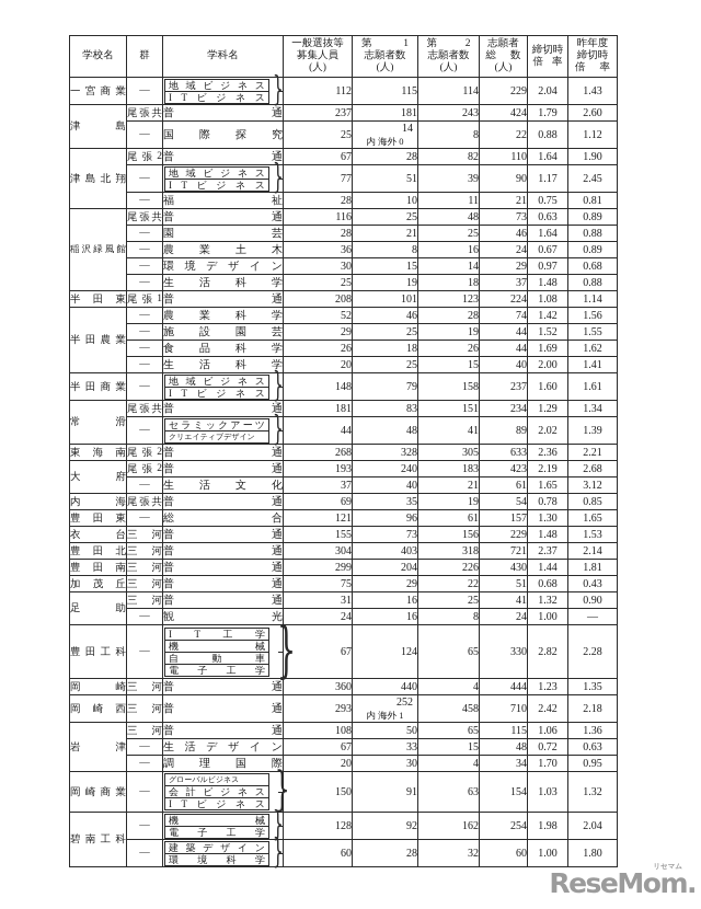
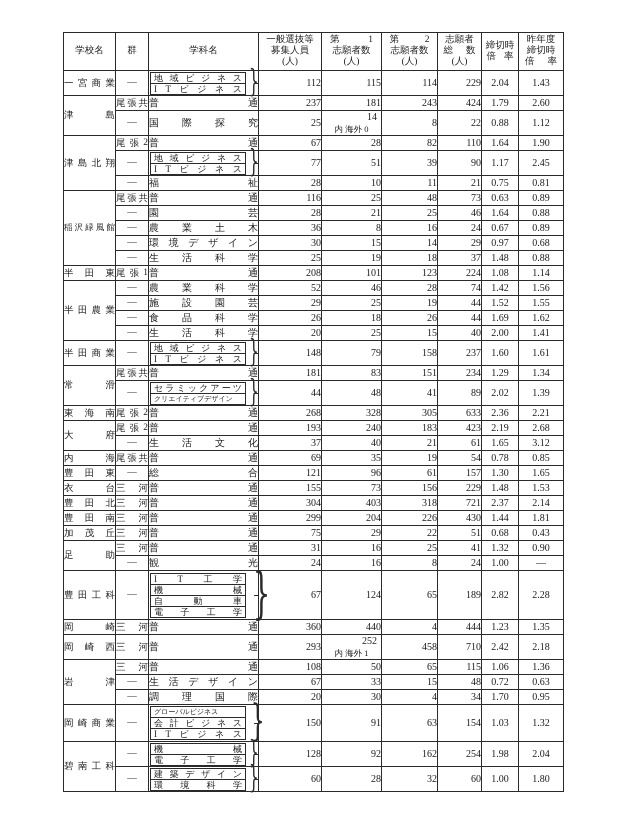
  学校名	群	学科名	一般選抜等募集人員(人)	第 1志願者数(人)	第 2志願者数(人)	志願者総 数(人)	締切時倍 率	昨年度締切時倍 率
  一 宮 商 業	—	地 域 ビ ジ ネ スI T ビ ジ ネ ス}	112	115	114	229	2.04	1.43
  津 島	尾 張 共	普 通	237	181	243	424	1.79	2.60
  —	国 際 探 究	25	14内 海外 0	8	22	0.88	1.12
  津 島 北 翔	尾 張 2	普 通	67	28	82	110	1.64	1.90
  —	地 域 ビ ジ ネ スI T ビ ジ ネ ス}	77	51	39	90	1.17	2.45
  —	福 祉	28	10	11	21	0.75	0.81
  稲 沢 緑 風 館	尾 張 共	普 通	116	25	48	73	0.63	0.89
  —	園 芸	28	21	25	46	1.64	0.88
  —	農 業 土 木	36	8	16	24	0.67	0.89
  —	環 境 デ ザ イ ン	30	15	14	29	0.97	0.68
  —	生 活 科 学	25	19	18	37	1.48	0.88
  半 田 東	尾 張 1	普 通	208	101	123	224	1.08	1.14
  半 田 農 業	—	農 業 科 学	52	46	28	74	1.42	1.56
  —	施 設 園 芸	29	25	19	44	1.52	1.55
  —	食 品 科 学	26	18	26	44	1.69	1.62
  —	生 活 科 学	20	25	15	40	2.00	1.41
  半 田 商 業	—	地 域 ビ ジ ネ スI T ビ ジ ネ ス}	148	79	158	237	1.60	1.61
  常 滑	尾 張 共	普 通	181	83	151	234	1.29	1.34
  —	セ ラ ミ ッ ク ア ー ツクリエイティブデザイン}	44	48	41	89	2.02	1.39
  東 海 南	尾 張 2	普 通	268	328	305	633	2.36	2.21
  大 府	尾 張 2	普 通	193	240	183	423	2.19	2.68
  —	生 活 文 化	37	40	21	61	1.65	3.12
  内 海	尾 張 共	普 通	69	35	19	54	0.78	0.85
  豊 田 東	—	総 合	121	96	61	157	1.30	1.65
  衣 台	三 河	普 通	155	73	156	229	1.48	1.53
  豊 田 北	三 河	普 通	304	403	318	721	2.37	2.14
  豊 田 南	三 河	普 通	299	204	226	430	1.44	1.81
  加 茂 丘	三 河	普 通	75	29	22	51	0.68	0.43
  足 助	三 河	普 通	31	16	25	41	1.32	0.90
  —	観 光	24	16	8	24	1.00	—
- 豊 田 工 科	—	I T 工 学機 械自 動 車電 子 工 学}	67	124	65	330	2.82	2.28
+ 豊 田 工 科	—	I T 工 学機 械自 動 車電 子 工 学}	67	124	65	189	2.82	2.28
  岡 崎	三 河	普 通	360	440	4	444	1.23	1.35
  岡 崎 西	三 河	普 通	293	252内 海外 1	458	710	2.42	2.18
  岩 津	三 河	普 通	108	50	65	115	1.06	1.36
  —	生 活 デ ザ イ ン	67	33	15	48	0.72	0.63
  —	調 理 国 際	20	30	4	34	1.70	0.95
  岡 崎 商 業	—	グローバルビジネス会 計 ビ ジ ネ スI T ビ ジ ネ ス}	150	91	63	154	1.03	1.32
  碧 南 工 科	—	機 械電 子 工 学}	128	92	162	254	1.98	2.04
  —	建 築 デ ザ イ ン環 境 科 学}	60	28	32	60	1.00	1.80
- リセマム
- ReseMom.
